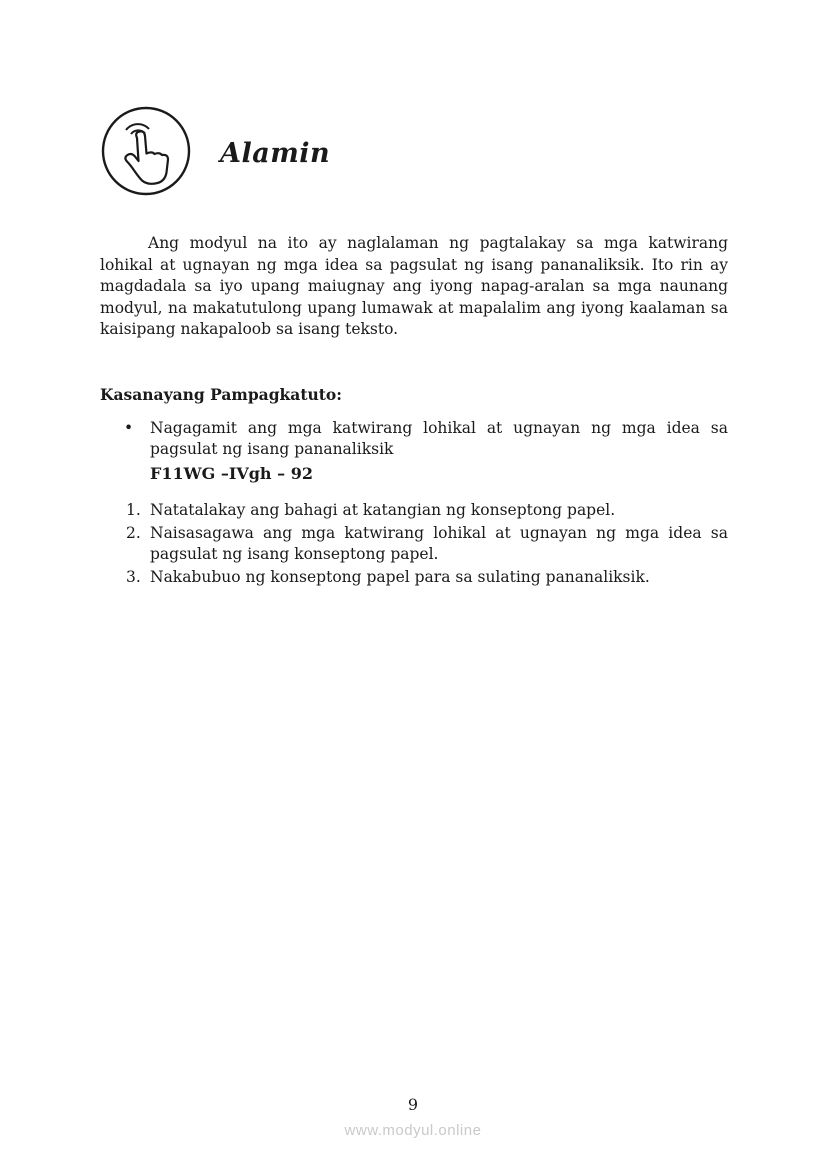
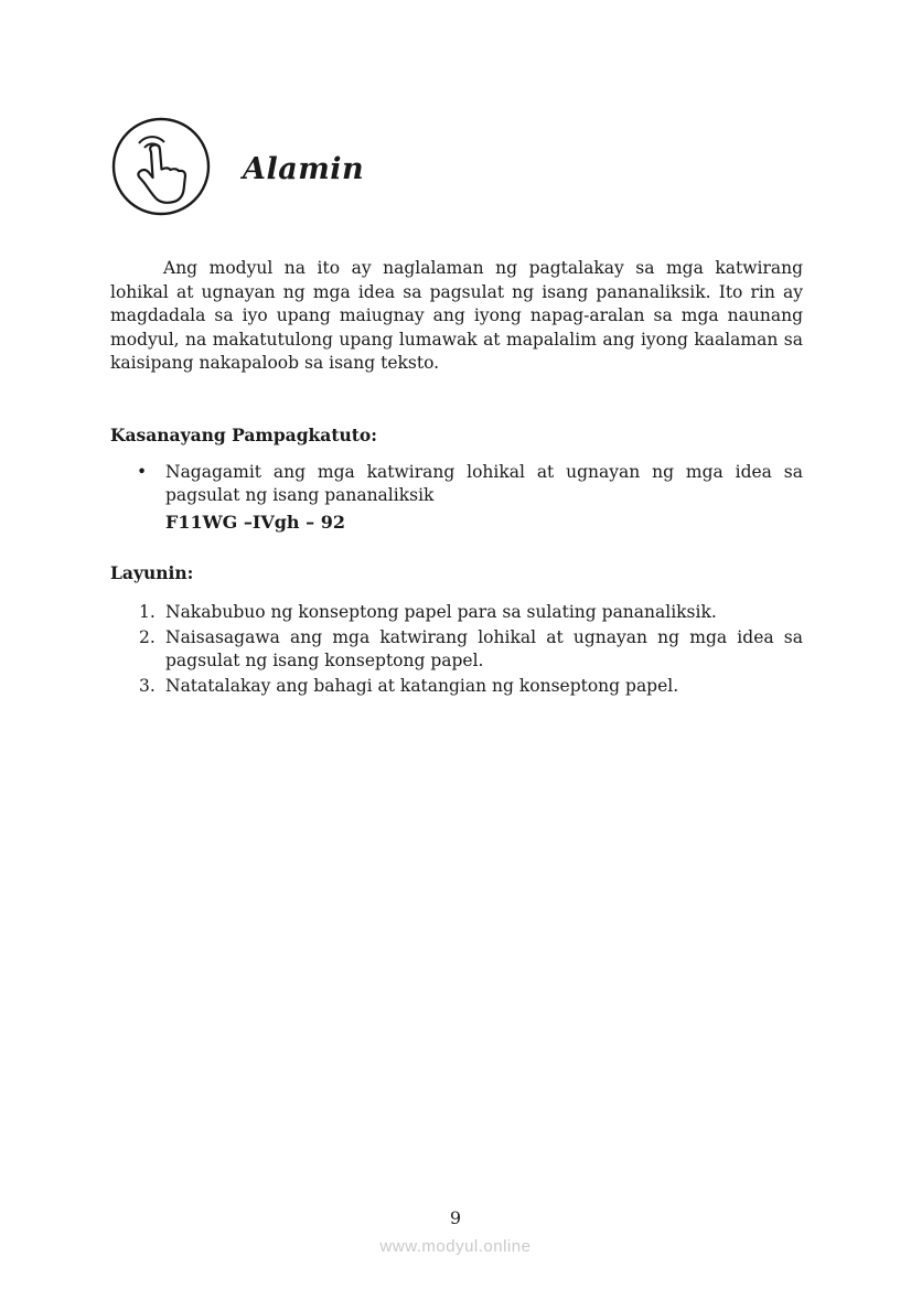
  Alamin
  Ang modyul na ito ay naglalaman ng pagtalakay sa mga katwirang lohikal at ugnayan ng mga idea sa pagsulat ng isang pananaliksik. Ito rin ay magdadala sa iyo upang maiugnay ang iyong napag-aralan sa mga naunang modyul, na makatutulong upang lumawak at mapalalim ang iyong kaalaman sa kaisipang nakapaloob sa isang teksto.
  Kasanayang Pampagkatuto:
  •
  Nagagamit ang mga katwirang lohikal at ugnayan ng mga idea sa pagsulat ng isang pananaliksik
  F11WG –IVgh – 92
+ Layunin:
  1.
- Natatalakay ang bahagi at katangian ng konseptong papel.
+ Nakabubuo ng konseptong papel para sa sulating pananaliksik.
  2.
  Naisasagawa ang mga katwirang lohikal at ugnayan ng mga idea sa pagsulat ng isang konseptong papel.
  3.
- Nakabubuo ng konseptong papel para sa sulating pananaliksik.
+ Natatalakay ang bahagi at katangian ng konseptong papel.
  9
  www.modyul.online
